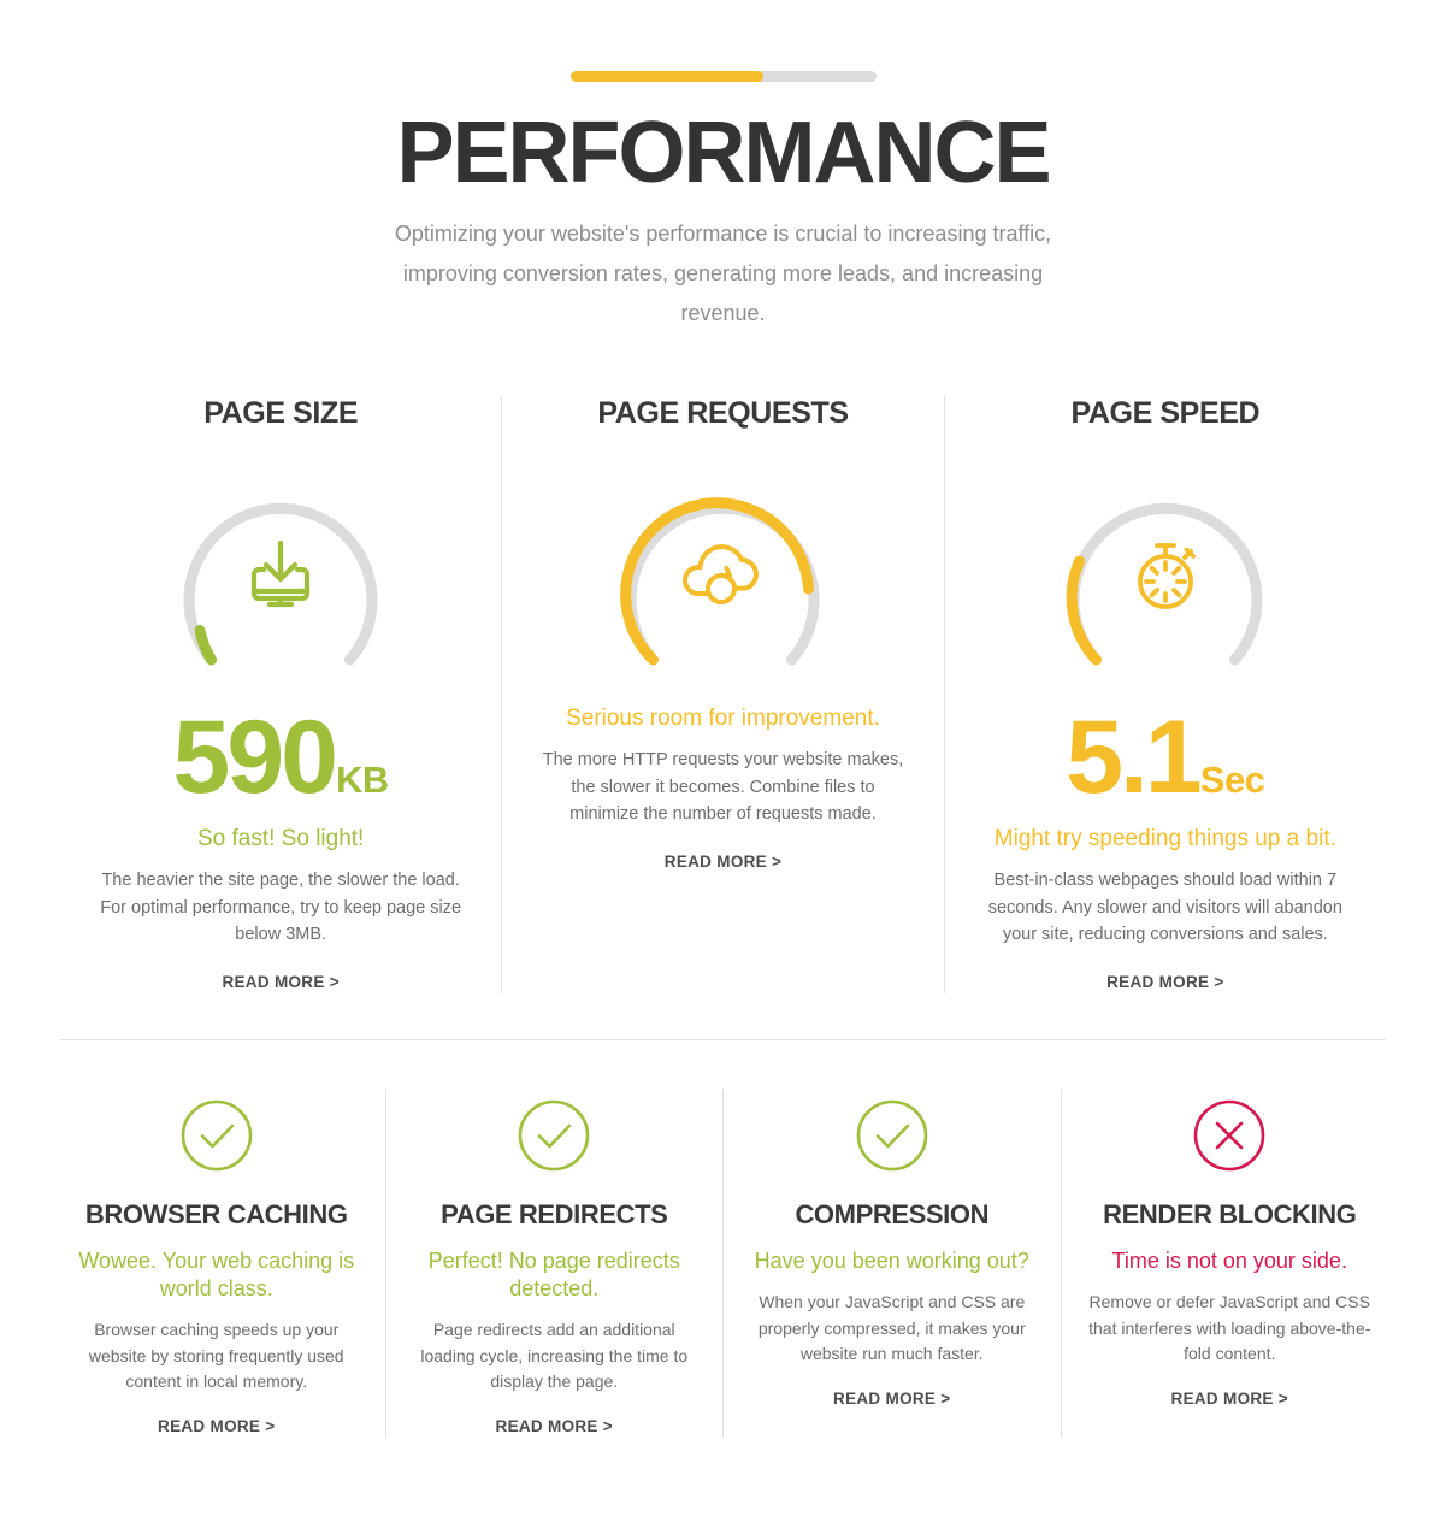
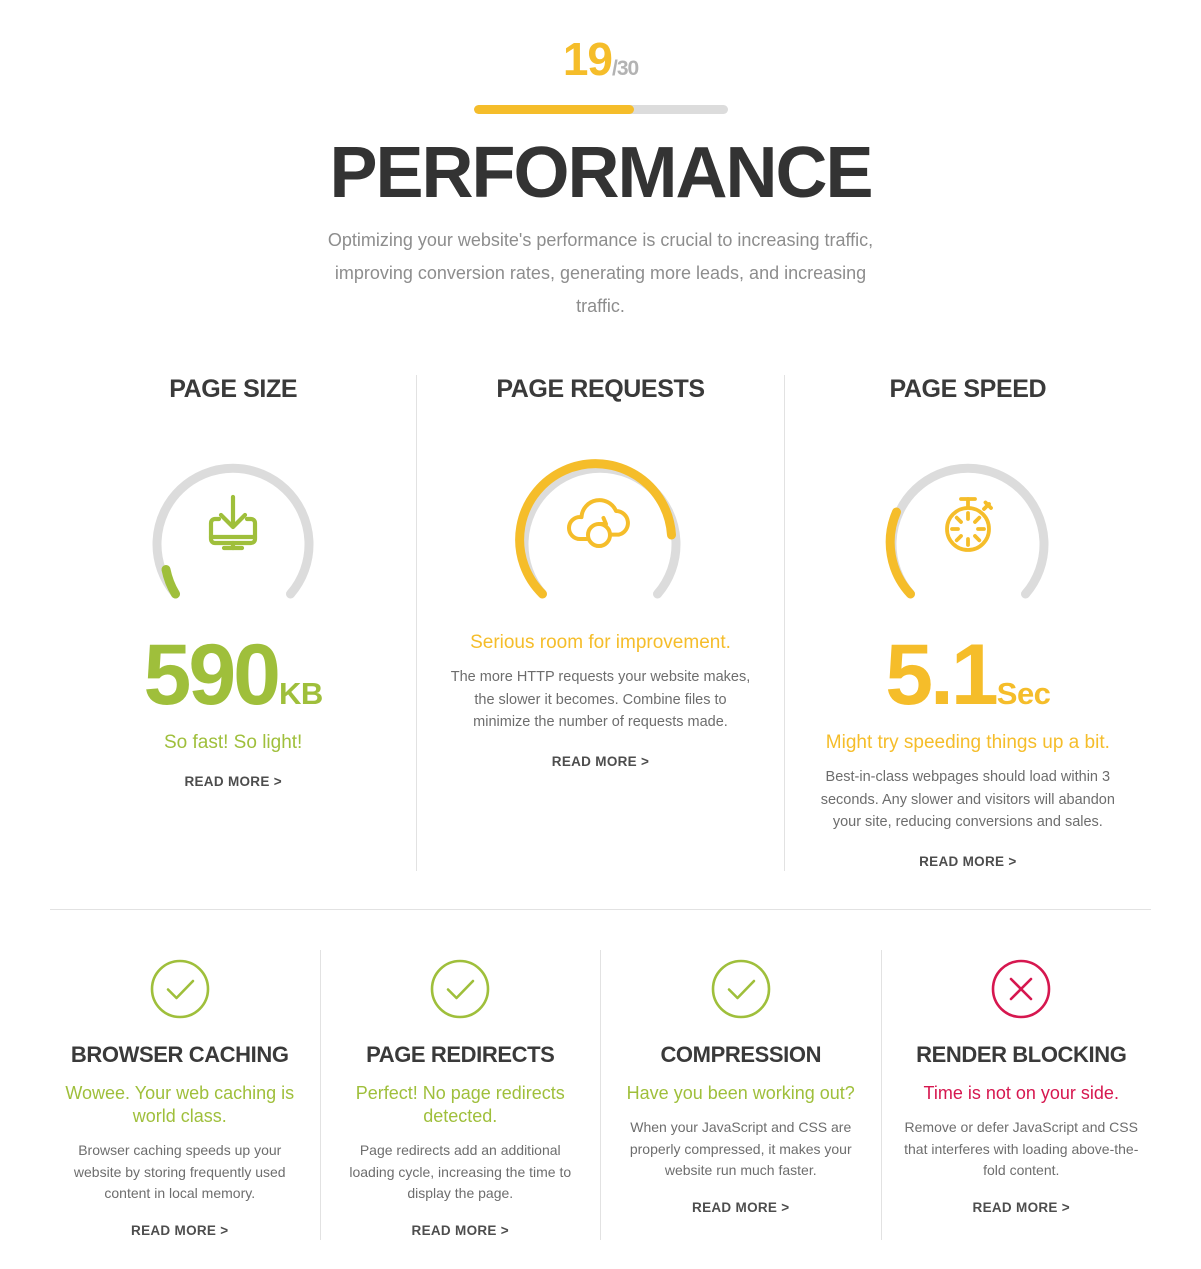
+ 19/30
  PERFORMANCE
- Optimizing your website's performance is crucial to increasing traffic, improving conversion rates, generating more leads, and increasing revenue.
+ Optimizing your website's performance is crucial to increasing traffic, improving conversion rates, generating more leads, and increasing traffic.
  PAGE SIZE
  590KB
  So fast! So light!
- The heavier the site page, the slower the load. For optimal performance, try to keep page size below 3MB.
  READ MORE >
  PAGE REQUESTS
  Serious room for improvement.
  The more HTTP requests your website makes, the slower it becomes. Combine files to minimize the number of requests made.
  READ MORE >
  PAGE SPEED
  5.1Sec
  Might try speeding things up a bit.
- Best-in-class webpages should load within 7 seconds. Any slower and visitors will abandon your site, reducing conversions and sales.
+ Best-in-class webpages should load within 3 seconds. Any slower and visitors will abandon your site, reducing conversions and sales.
  READ MORE >
  BROWSER CACHING
  Wowee. Your web caching is world class.
  Browser caching speeds up your website by storing frequently used content in local memory.
  READ MORE >
  PAGE REDIRECTS
  Perfect! No page redirects detected.
  Page redirects add an additional loading cycle, increasing the time to display the page.
  READ MORE >
  COMPRESSION
  Have you been working out?
  When your JavaScript and CSS are properly compressed, it makes your website run much faster.
  READ MORE >
  RENDER BLOCKING
  Time is not on your side.
  Remove or defer JavaScript and CSS that interferes with loading above-the-fold content.
  READ MORE >
